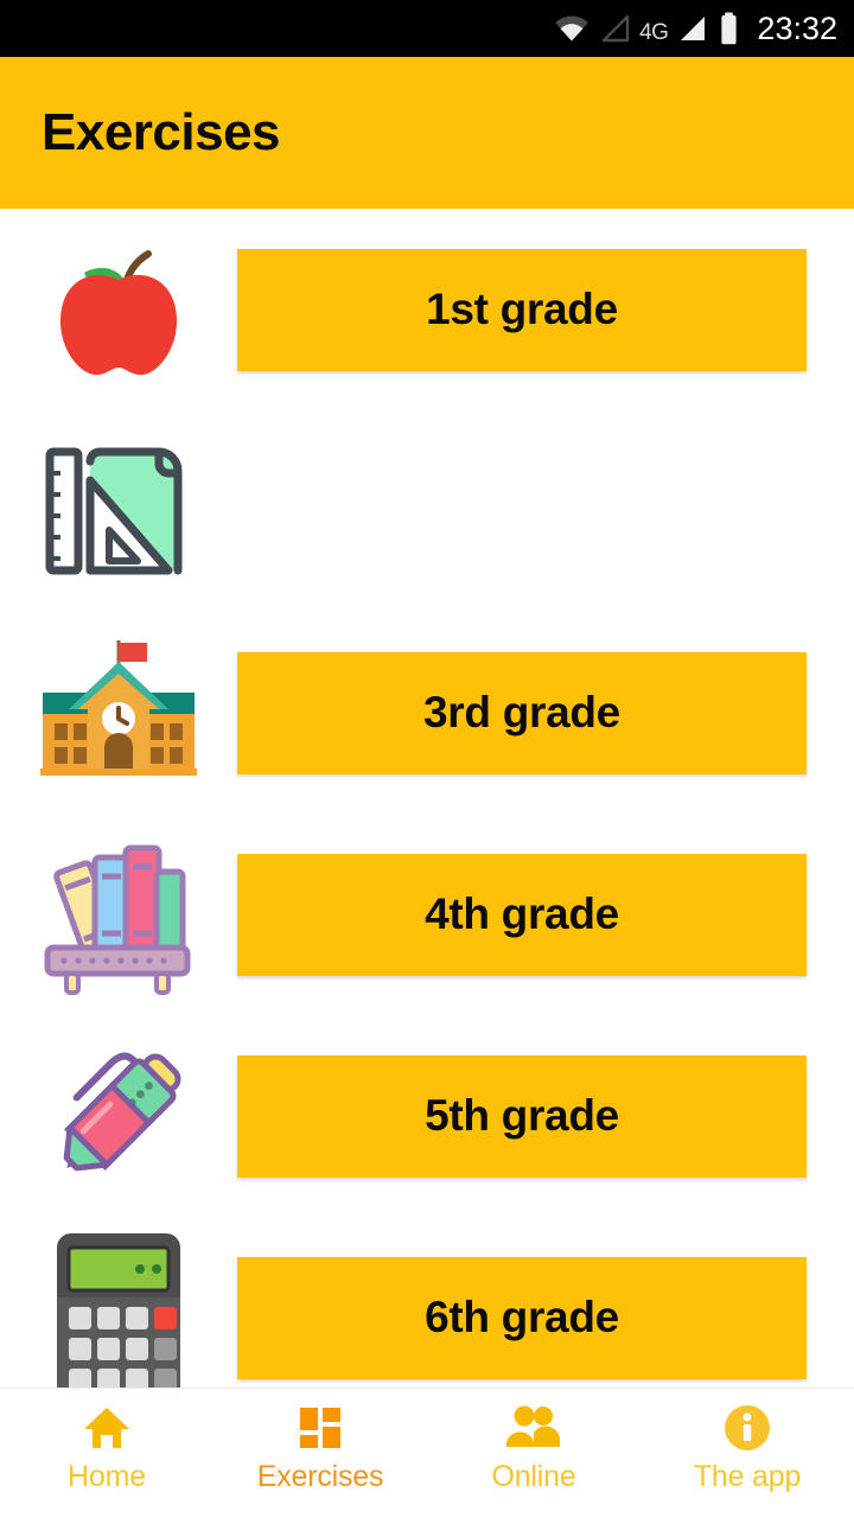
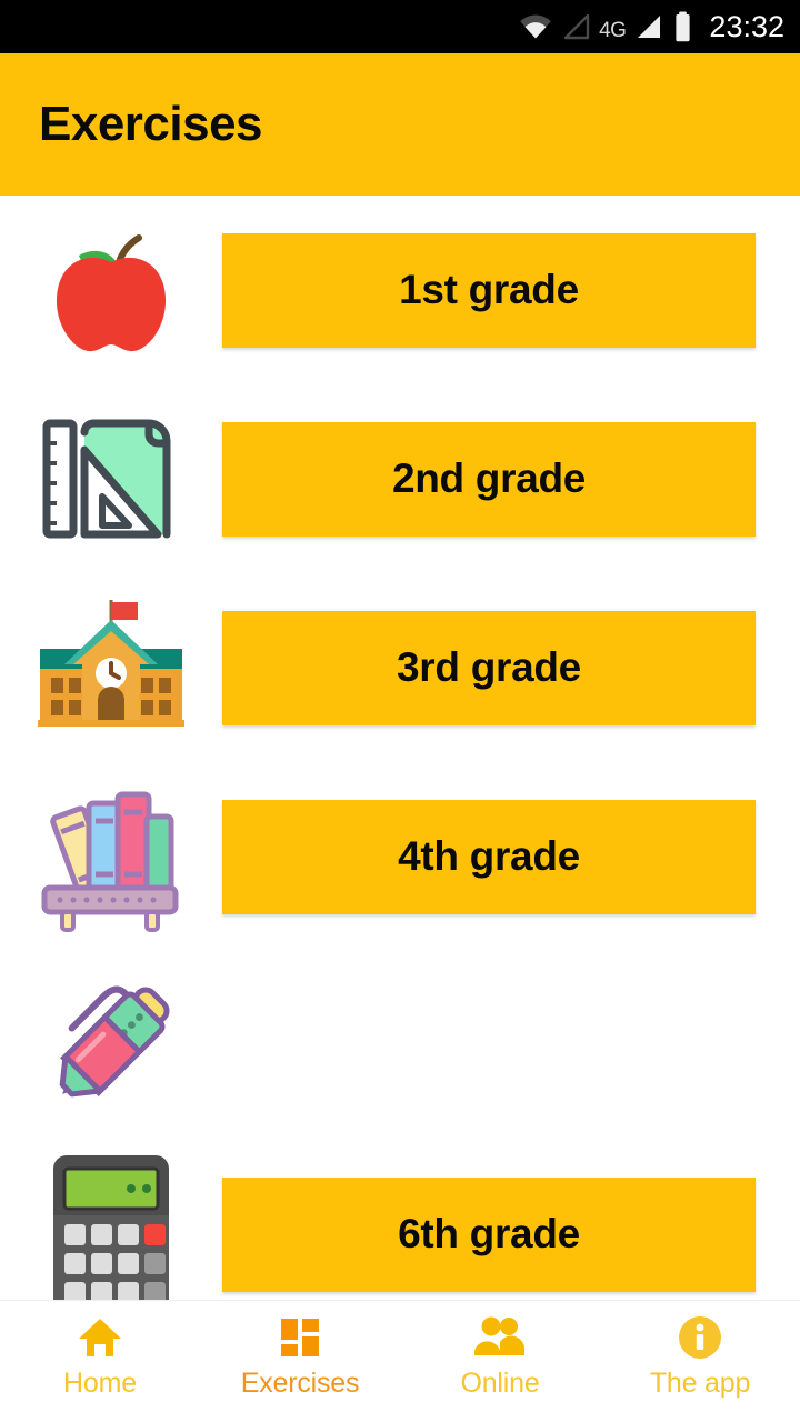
  4G
  23:32
  Exercises
  1st grade
+ 2nd grade
  3rd grade
  4th grade
- 5th grade
  6th grade
  Home
  Exercises
  Online
  The app
